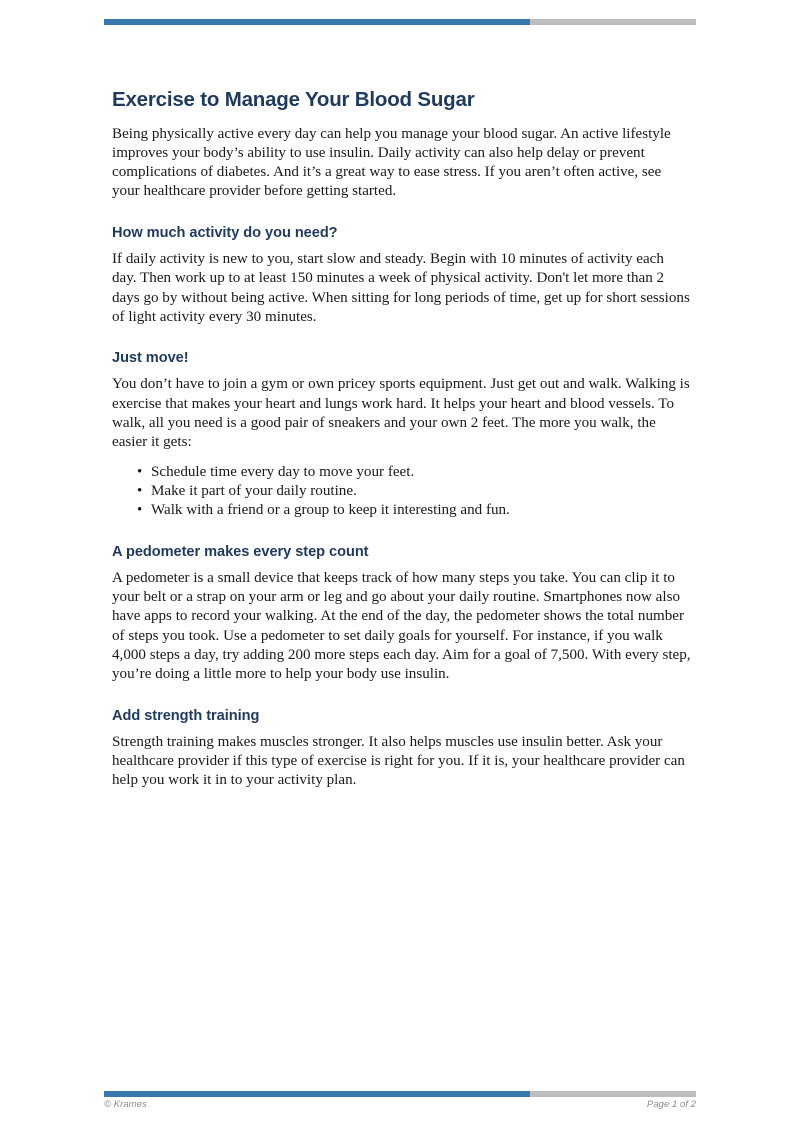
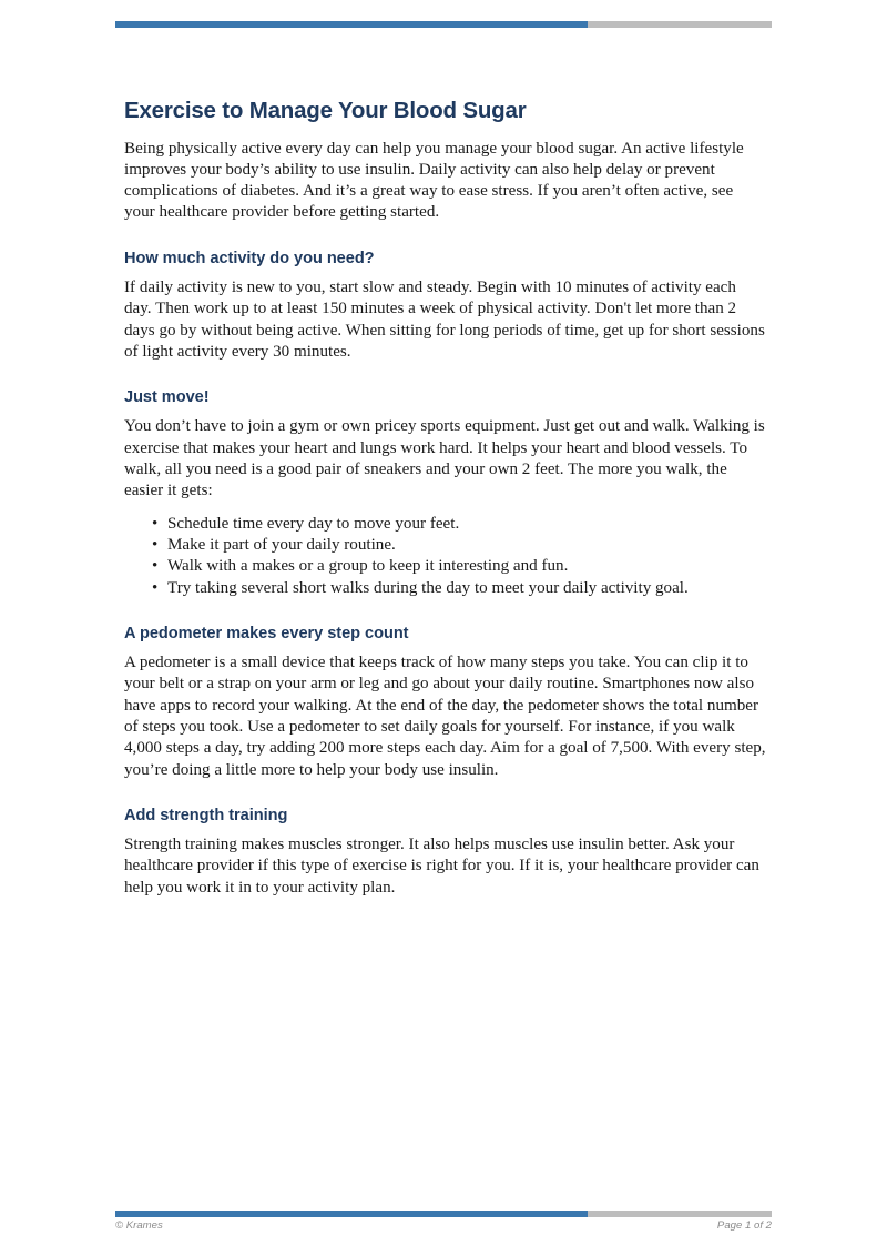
  Exercise to Manage Your Blood Sugar
  Being physically active every day can help you manage your blood sugar. An active lifestyle improves your body’s ability to use insulin. Daily activity can also help delay or prevent complications of diabetes. And it’s a great way to ease stress. If you aren’t often active, see your healthcare provider before getting started.
  How much activity do you need?
  If daily activity is new to you, start slow and steady. Begin with 10 minutes of activity each day. Then work up to at least 150 minutes a week of physical activity. Don't let more than 2 days go by without being active. When sitting for long periods of time, get up for short sessions of light activity every 30 minutes.
  Just move!
  You don’t have to join a gym or own pricey sports equipment. Just get out and walk. Walking is exercise that makes your heart and lungs work hard. It helps your heart and blood vessels. To walk, all you need is a good pair of sneakers and your own 2 feet. The more you walk, the easier it gets:
  Schedule time every day to move your feet.
  Make it part of your daily routine.
- Walk with a friend or a group to keep it interesting and fun.
+ Walk with a makes or a group to keep it interesting and fun.
+ Try taking several short walks during the day to meet your daily activity goal.
  A pedometer makes every step count
  A pedometer is a small device that keeps track of how many steps you take. You can clip it to your belt or a strap on your arm or leg and go about your daily routine. Smartphones now also have apps to record your walking. At the end of the day, the pedometer shows the total number of steps you took. Use a pedometer to set daily goals for yourself. For instance, if you walk 4,000 steps a day, try adding 200 more steps each day. Aim for a goal of 7,500. With every step, you’re doing a little more to help your body use insulin.
  Add strength training
  Strength training makes muscles stronger. It also helps muscles use insulin better. Ask your healthcare provider if this type of exercise is right for you. If it is, your healthcare provider can help you work it in to your activity plan.
  © Krames
  Page 1 of 2
